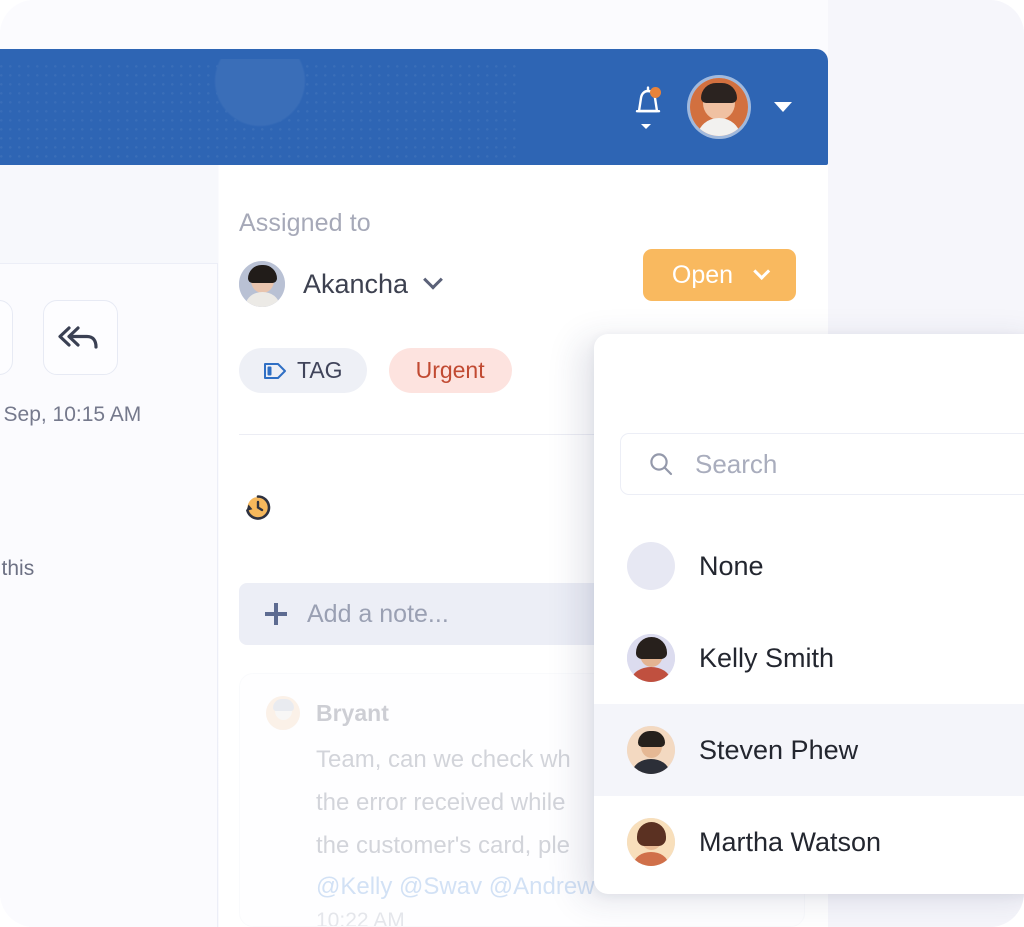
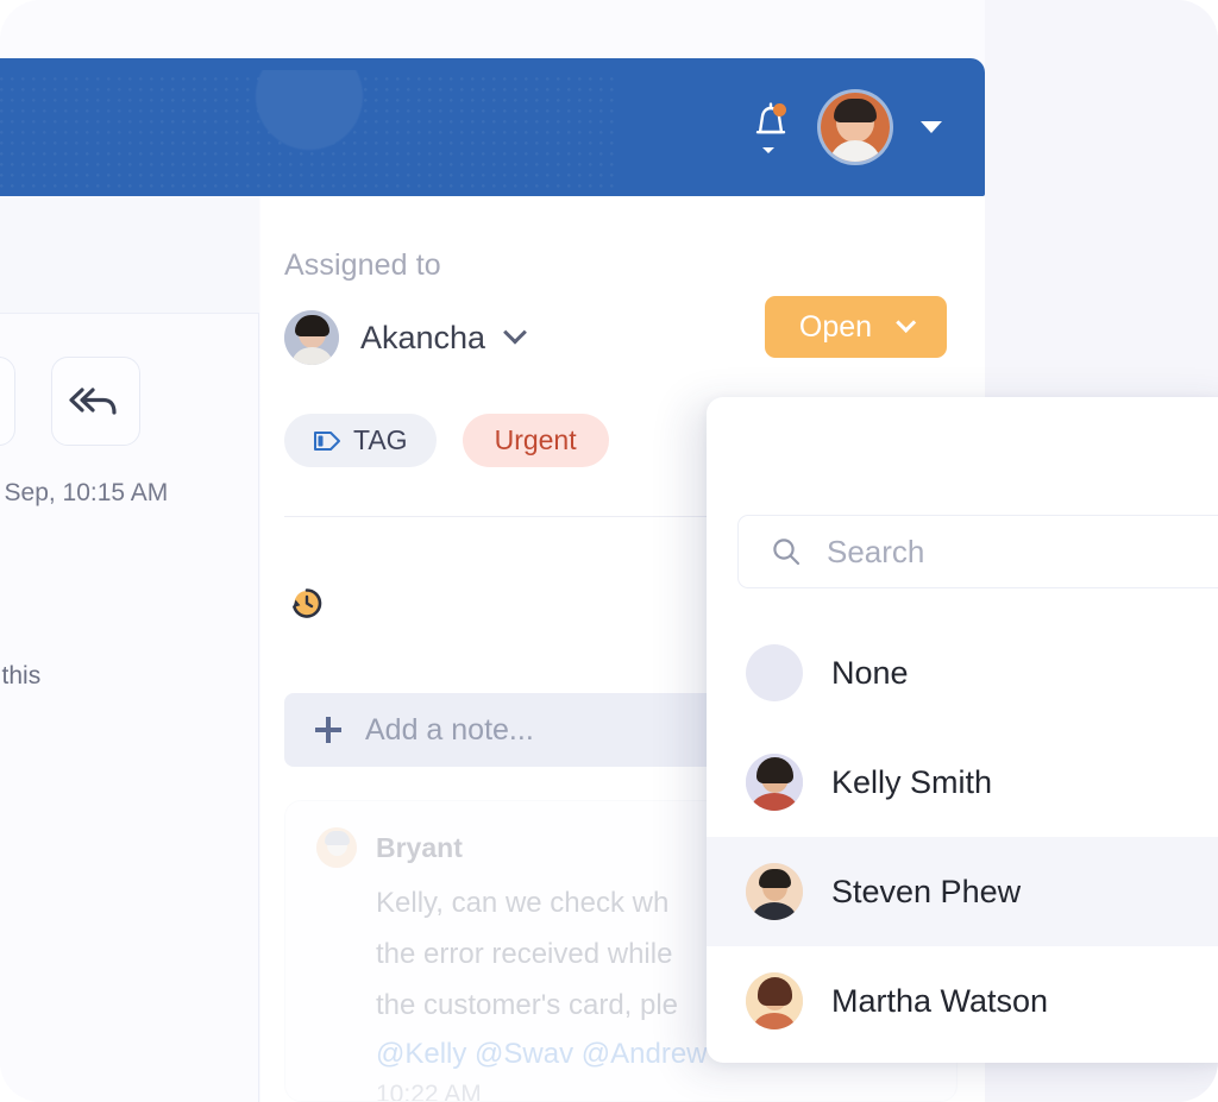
  Sep, 10:15 AM
  this
  Assigned to
  Akancha
  Open
  TAG
  Urgent
  Add a note...
  Bryant
- Team, can we check wh
+ Kelly, can we check wh
  the error received while
  the customer's card, ple
  @Kelly @Swav @Andrew
  10:22 AM
  Search
  None
  Kelly Smith
  Steven Phew
  Martha Watson
